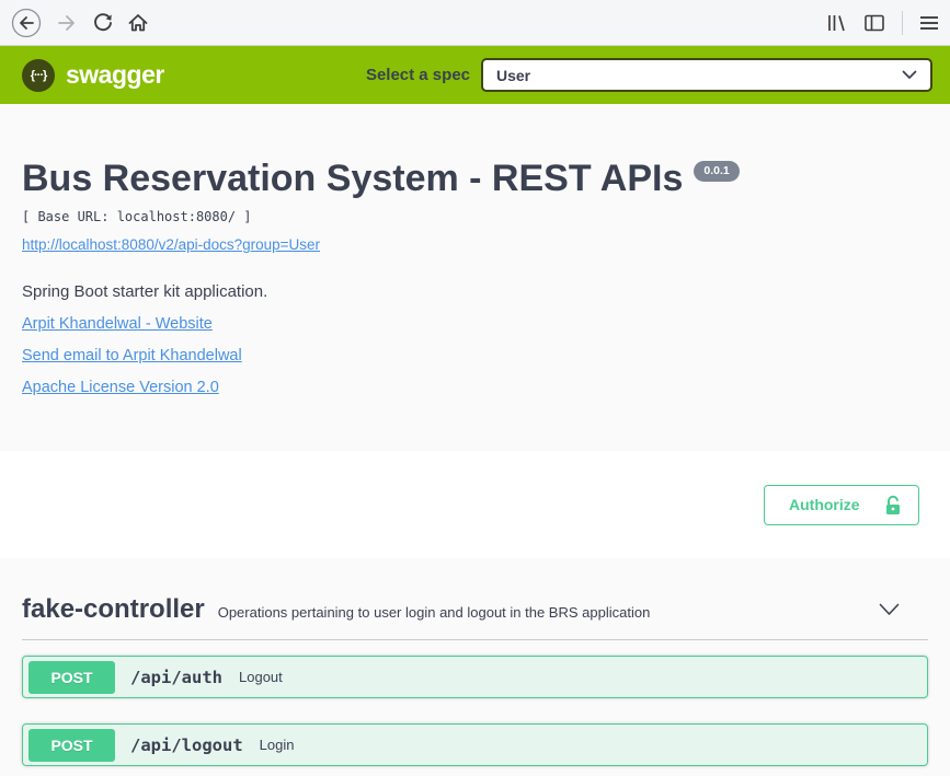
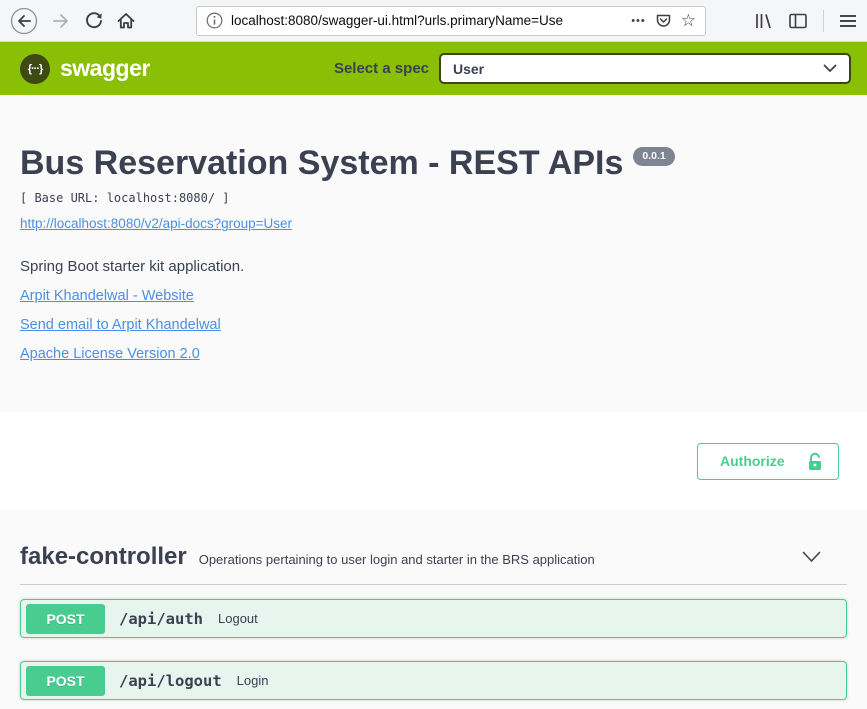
+ localhost:8080/swagger-ui.html?urls.primaryName=Use
+ •••
+ ☆
  {···}
  swagger
  Select a spec
  User
  Bus Reservation System - REST APIs
  0.0.1
  [ Base URL: localhost:8080/ ]
  http://localhost:8080/v2/api-docs?group=User
  Spring Boot starter kit application.
  Arpit Khandelwal - Website
  Send email to Arpit Khandelwal
  Apache License Version 2.0
  Authorize
  fake-controller
- Operations pertaining to user login and logout in the BRS application
+ Operations pertaining to user login and starter in the BRS application
  POST
  /api/auth
  Logout
  POST
  /api/logout
  Login
